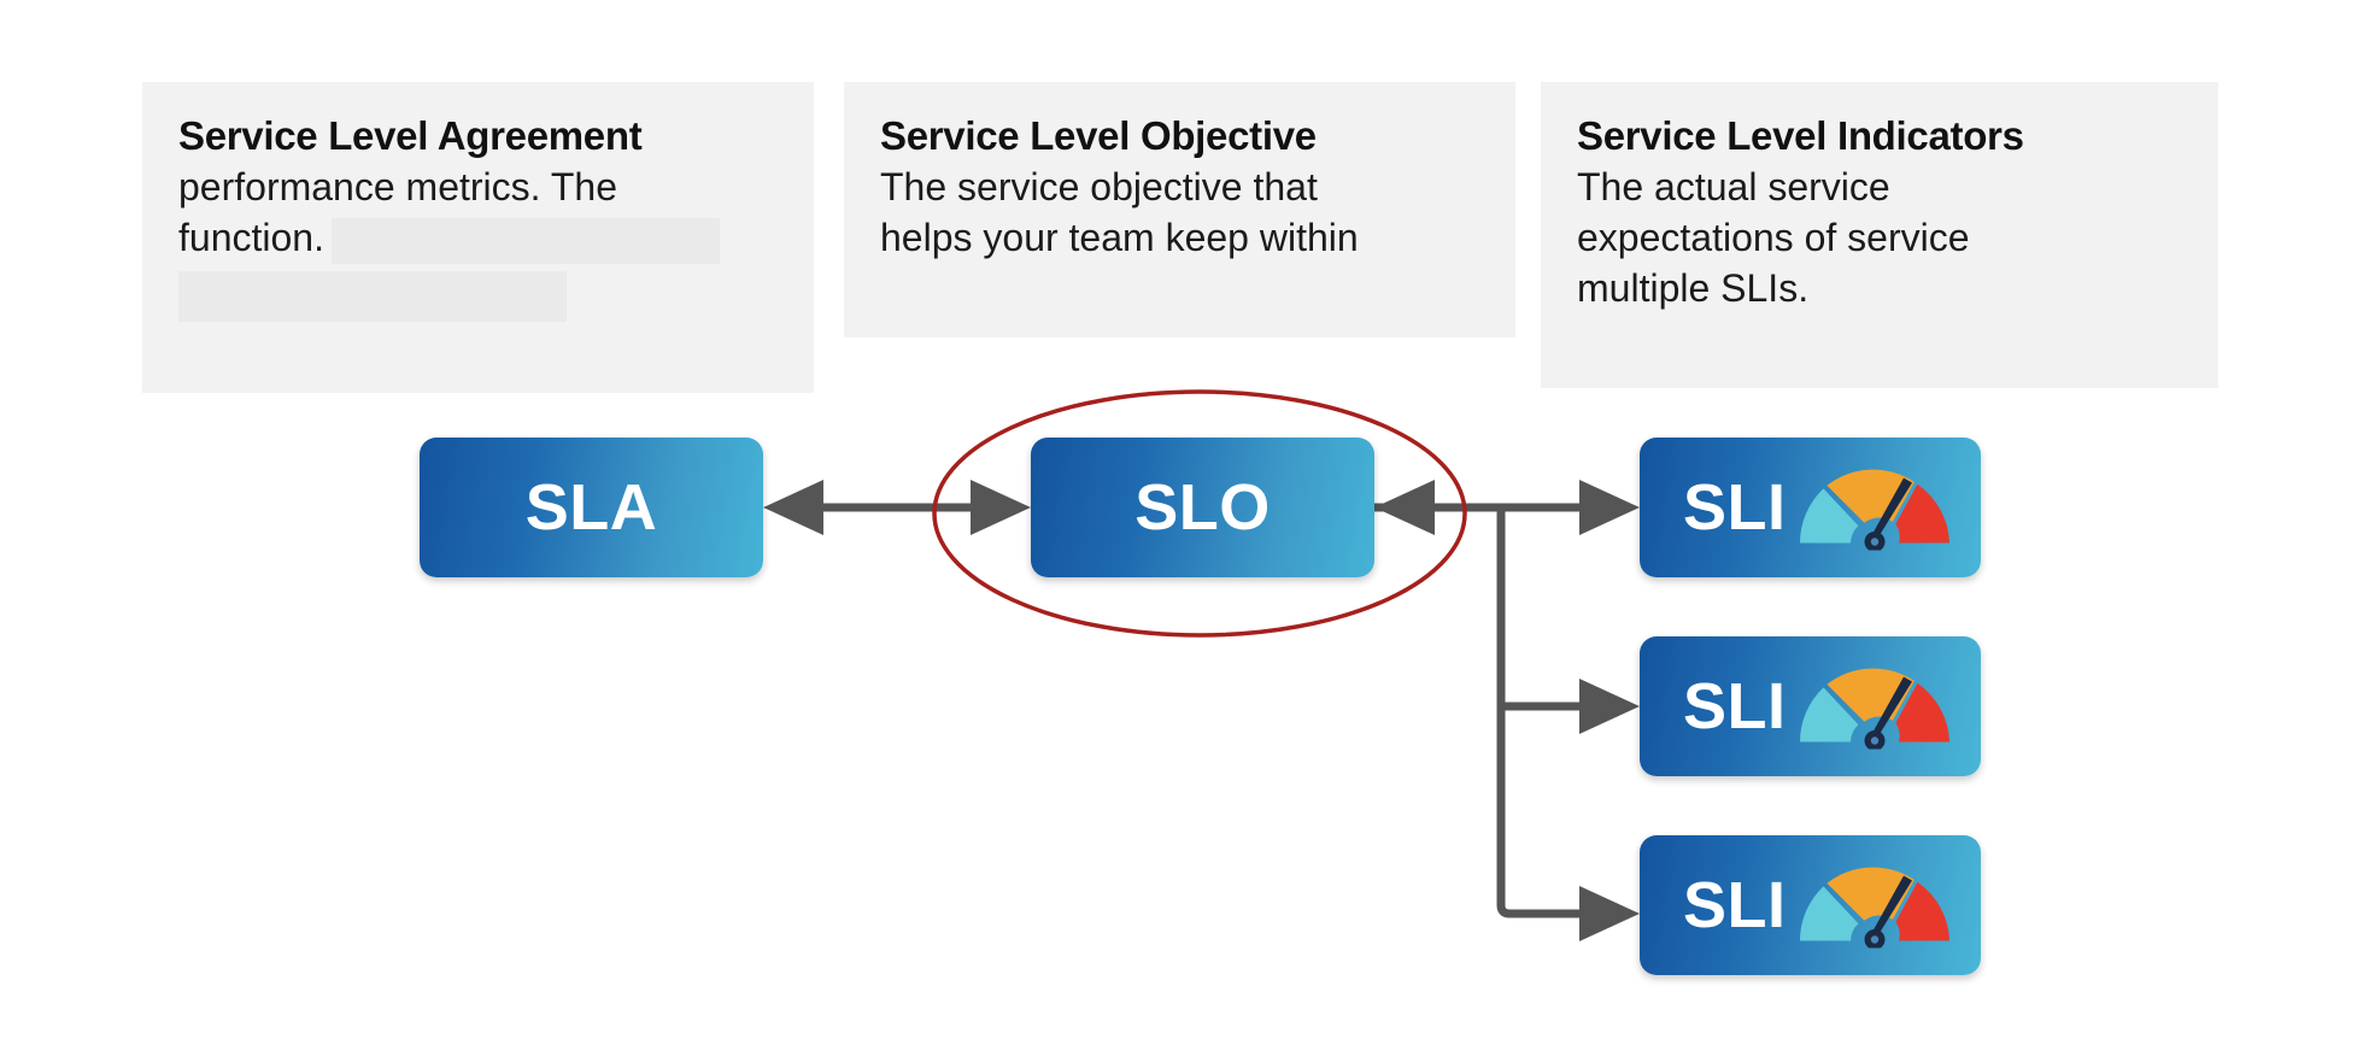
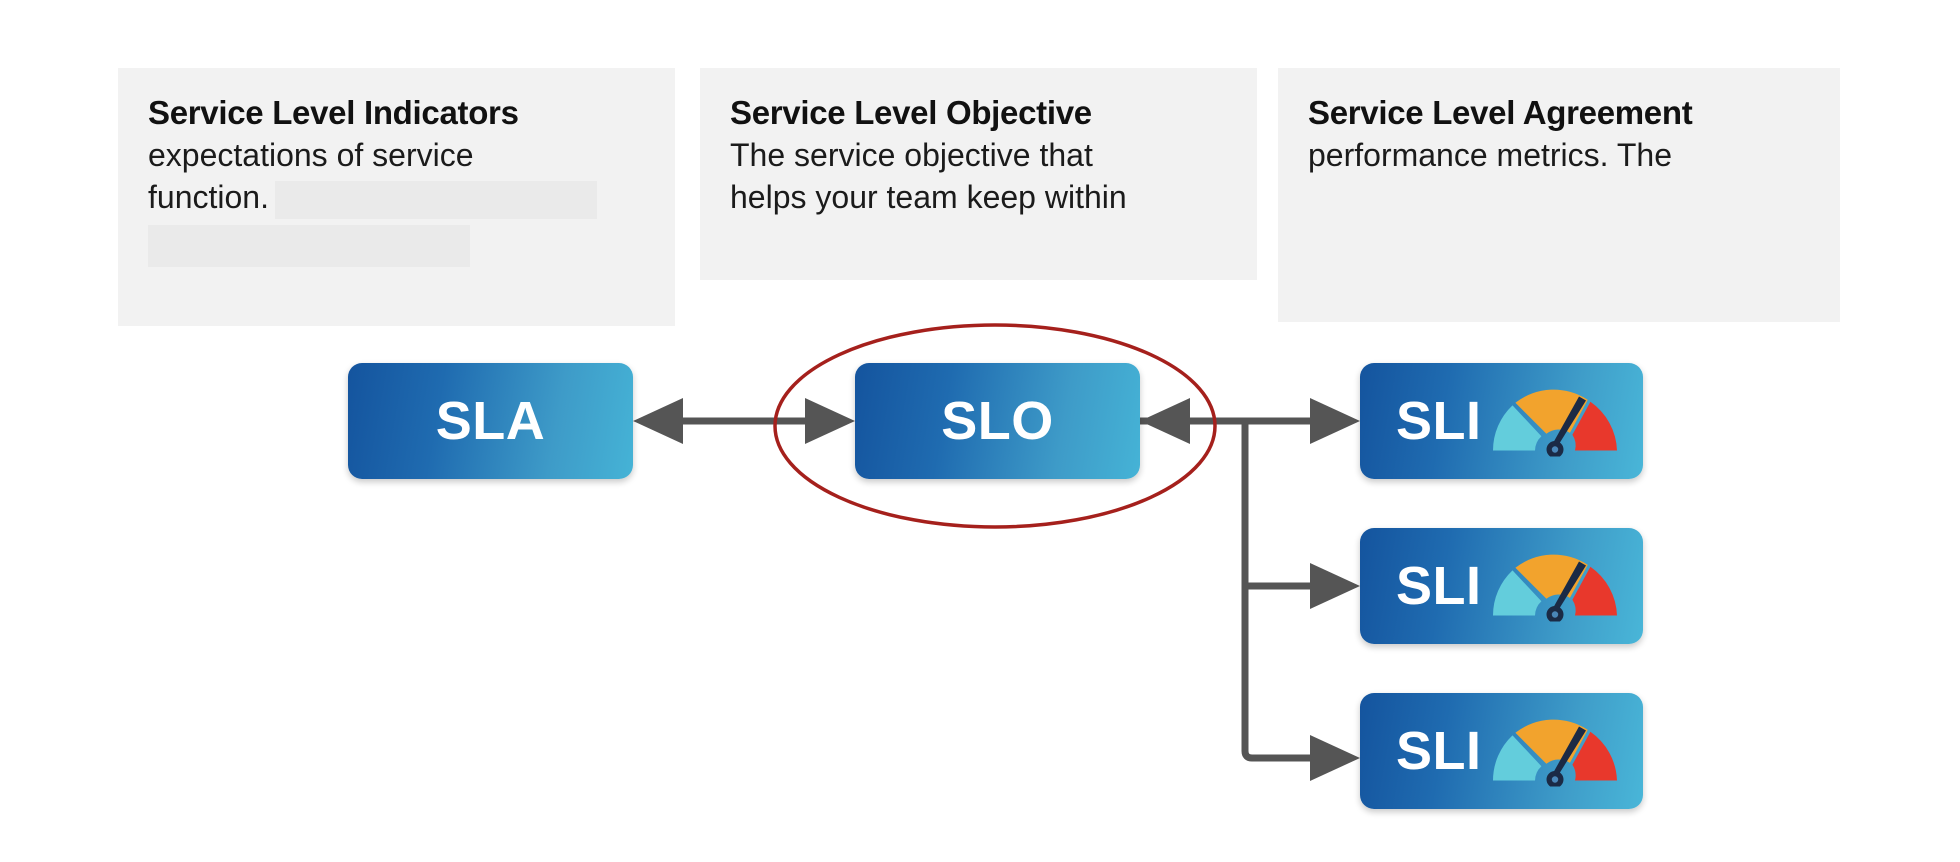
- Service Level Agreement
+ Service Level Indicators
- performance metrics. The
+ expectations of service
  function.
  Service Level Objective
  The service objective that
  helps your team keep within
- Service Level Indicators
+ Service Level Agreement
- The actual service
- expectations of service
+ performance metrics. The
- multiple SLIs.
  SLA
  SLO
  SLI
  SLI
  SLI
